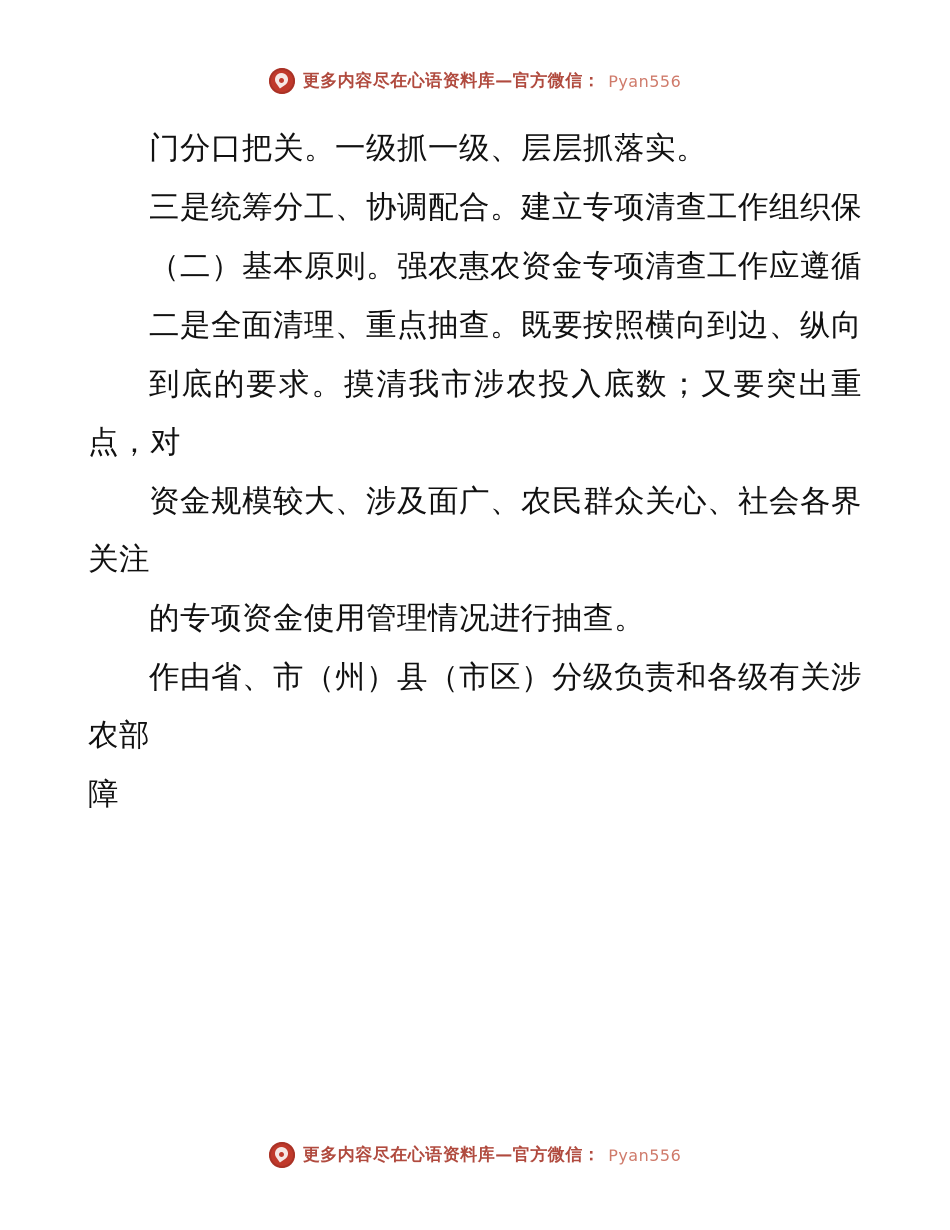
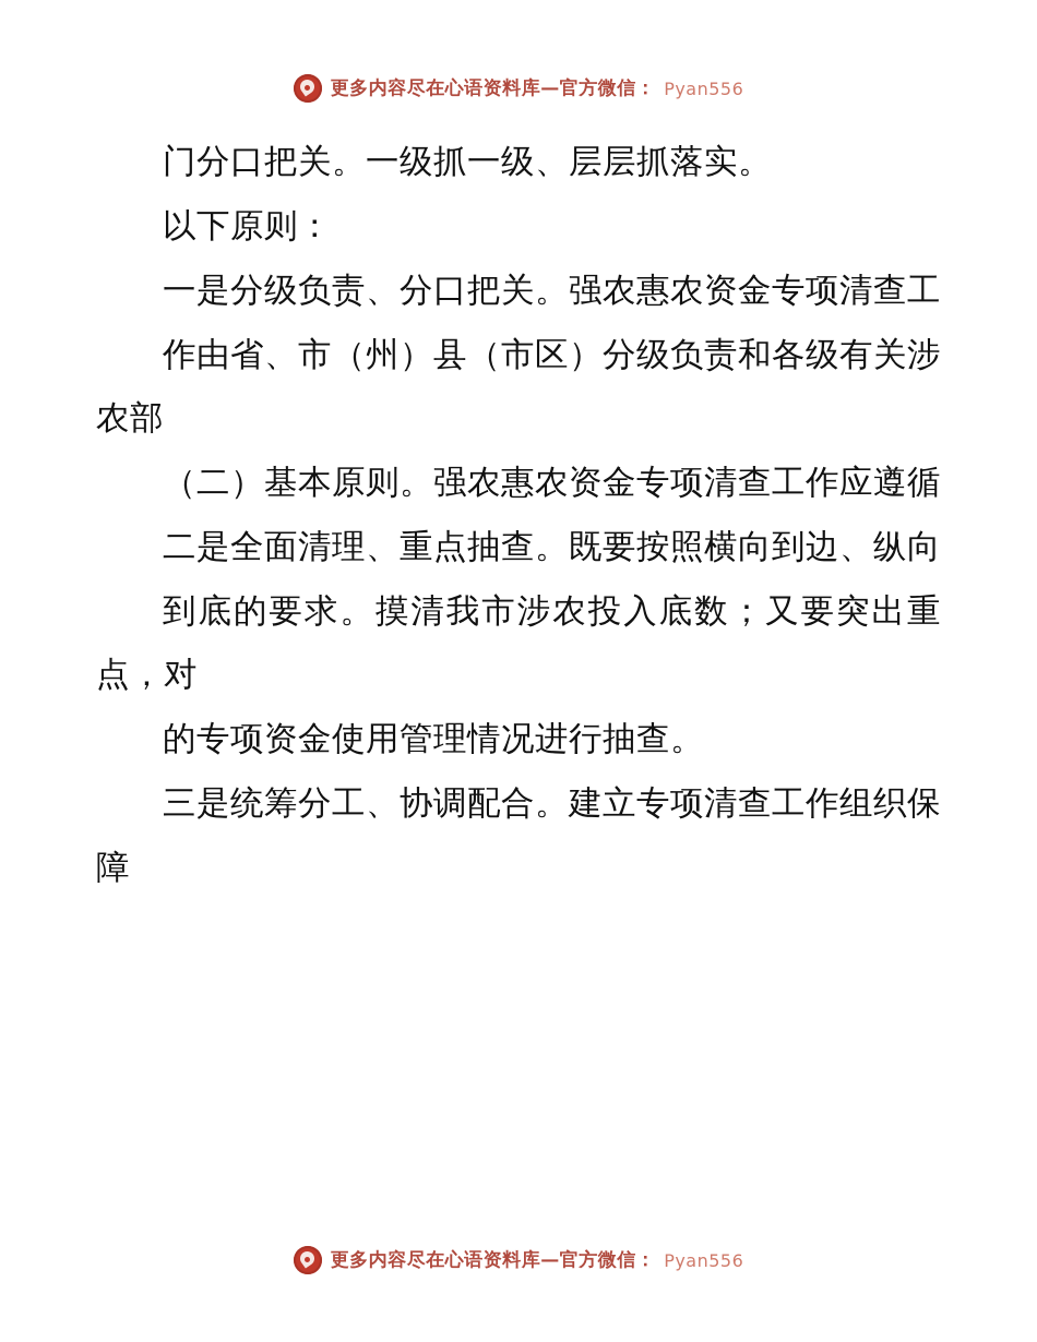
  更多内容尽在心语资料库—官方微信：
  Pyan556
  门分口把关。一级抓一级、层层抓落实。
+ 以下原则：
+ 一是分级负责、分口把关。强农惠农资金专项清查工
- 三是统筹分工、协调配合。建立专项清查工作组织保
+ 作由省、市（州）县（市区）分级负责和各级有关涉农部
  （二）基本原则。强农惠农资金专项清查工作应遵循
  二是全面清理、重点抽查。既要按照横向到边、纵向
  到底的要求。摸清我市涉农投入底数；又要突出重点，对
- 资金规模较大、涉及面广、农民群众关心、社会各界关注
  的专项资金使用管理情况进行抽查。
- 作由省、市（州）县（市区）分级负责和各级有关涉农部
+ 三是统筹分工、协调配合。建立专项清查工作组织保
  障
  更多内容尽在心语资料库—官方微信：
  Pyan556
